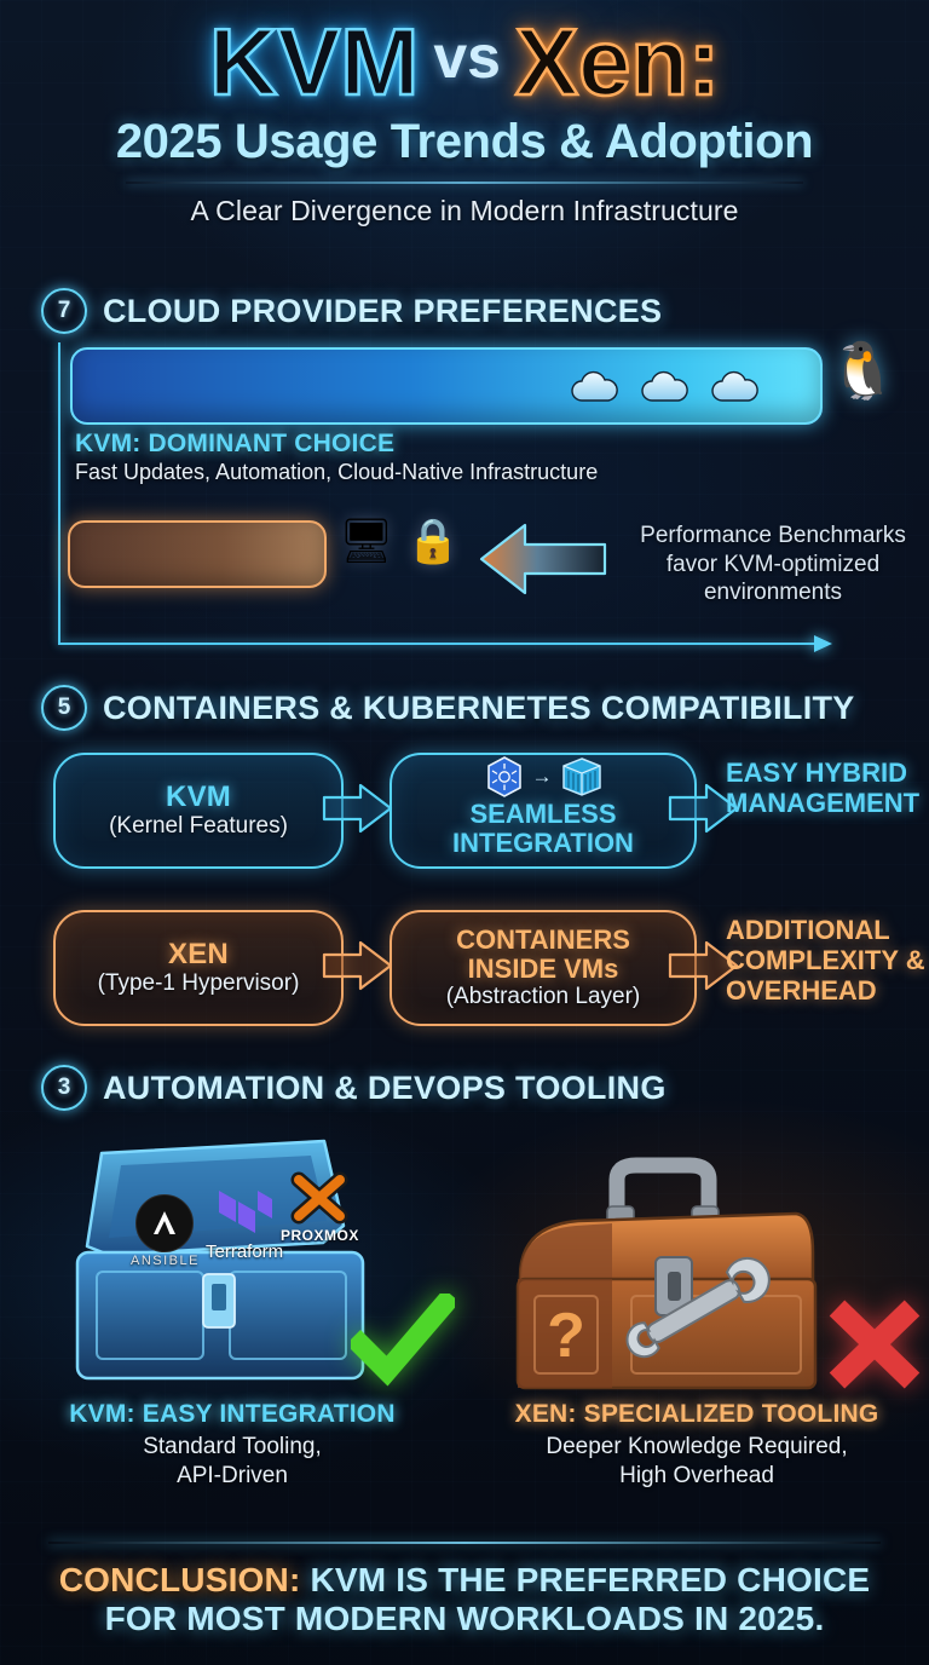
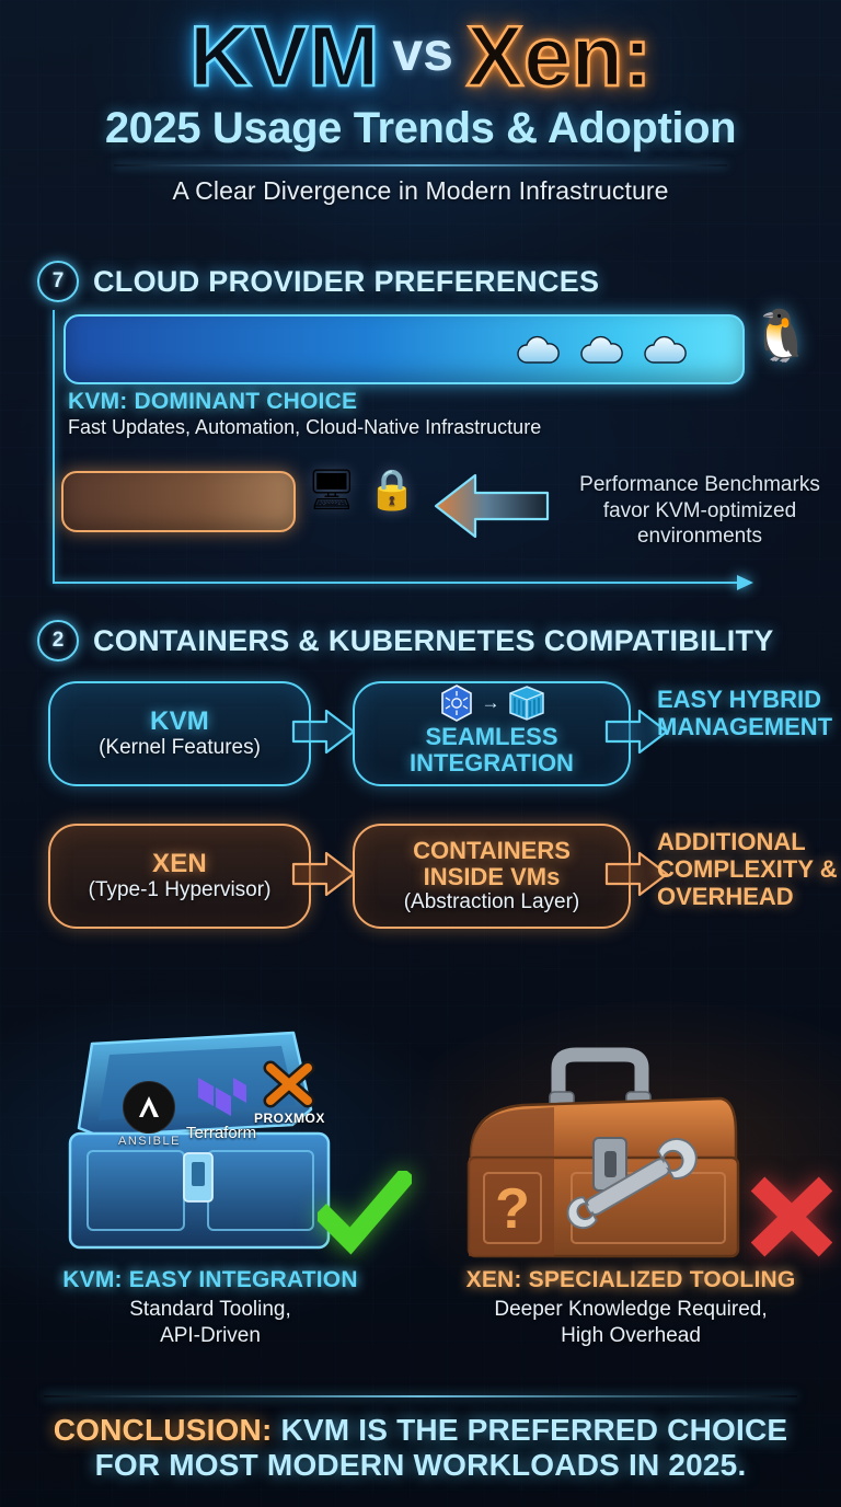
  KVM vs Xen:
  2025 Usage Trends & Adoption
  A Clear Divergence in Modern Infrastructure
  7
  CLOUD PROVIDER PREFERENCES
  🐧
  KVM: DOMINANT CHOICE
  Fast Updates, Automation, Cloud-Native Infrastructure
  🖥
  🔒
  Performance Benchmarks favor KVM-optimized environments
- 5
+ 2
  CONTAINERS & KUBERNETES COMPATIBILITY
  KVM
  (Kernel Features)
  →
  SEAMLESS
  INTEGRATION
  EASY HYBRID MANAGEMENT
  XEN
  (Type-1 Hypervisor)
  CONTAINERS
  INSIDE VMs
  (Abstraction Layer)
  ADDITIONAL COMPLEXITY & OVERHEAD
- 3
- AUTOMATION & DEVOPS TOOLING
  ANSIBLE
  Terraform
  PROXMOX
  KVM: EASY INTEGRATION
  Standard Tooling,
  API-Driven
  ?
  XEN: SPECIALIZED TOOLING
  Deeper Knowledge Required,
  High Overhead
  CONCLUSION: KVM IS THE PREFERRED CHOICE
  FOR MOST MODERN WORKLOADS IN 2025.
